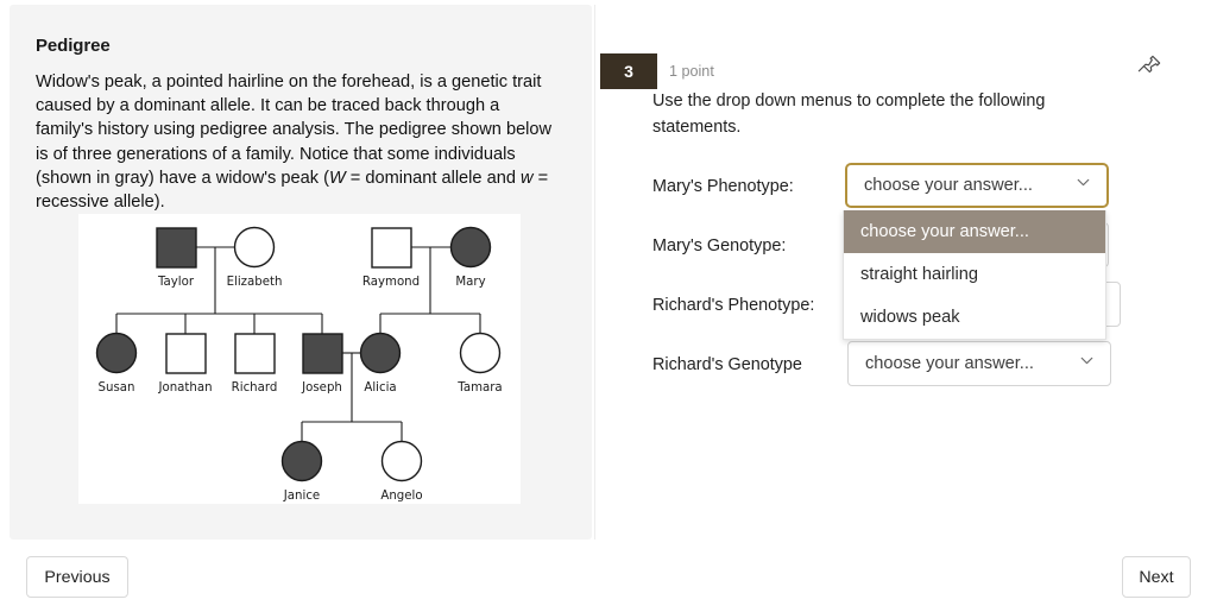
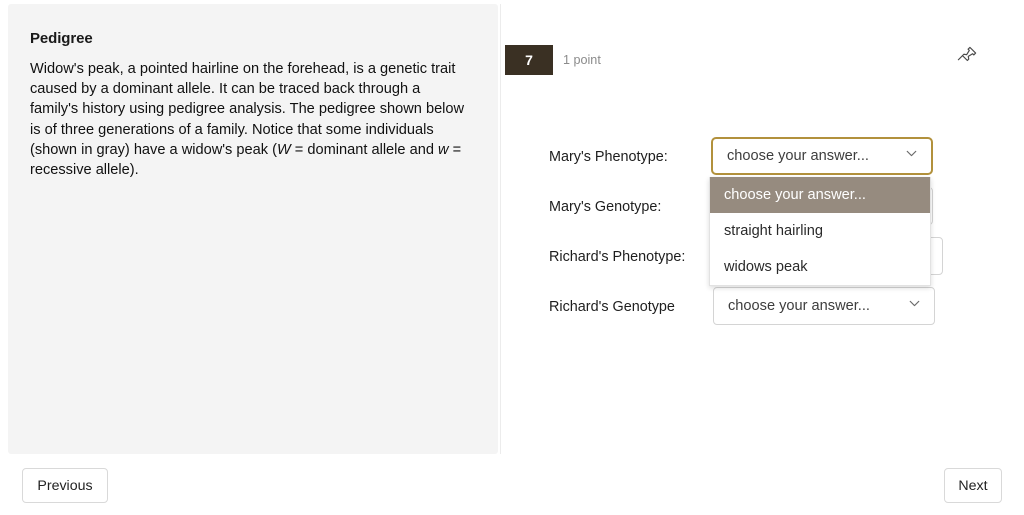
  Pedigree
  Widow's peak, a pointed hairline on the forehead, is a genetic trait caused by a dominant allele. It can be traced back through a family's history using pedigree analysis. The pedigree shown below is of three generations of a family. Notice that some individuals (shown in gray) have a widow's peak (W = dominant allele and w = recessive allele).
- Taylor
- Elizabeth
- Raymond
- Mary
- Susan
- Jonathan
- Richard
- Joseph
- Alicia
- Tamara
- Janice
- Angelo
- 3
+ 7
  1 point
- Use the drop down menus to complete the following statements.
  Mary's Phenotype:
  choose your answer...
  choose your answer...
  straight hairling
  widows peak
  Mary's Genotype:
  Richard's Phenotype:
  Richard's Genotype
  choose your answer...
  Previous
  Next
